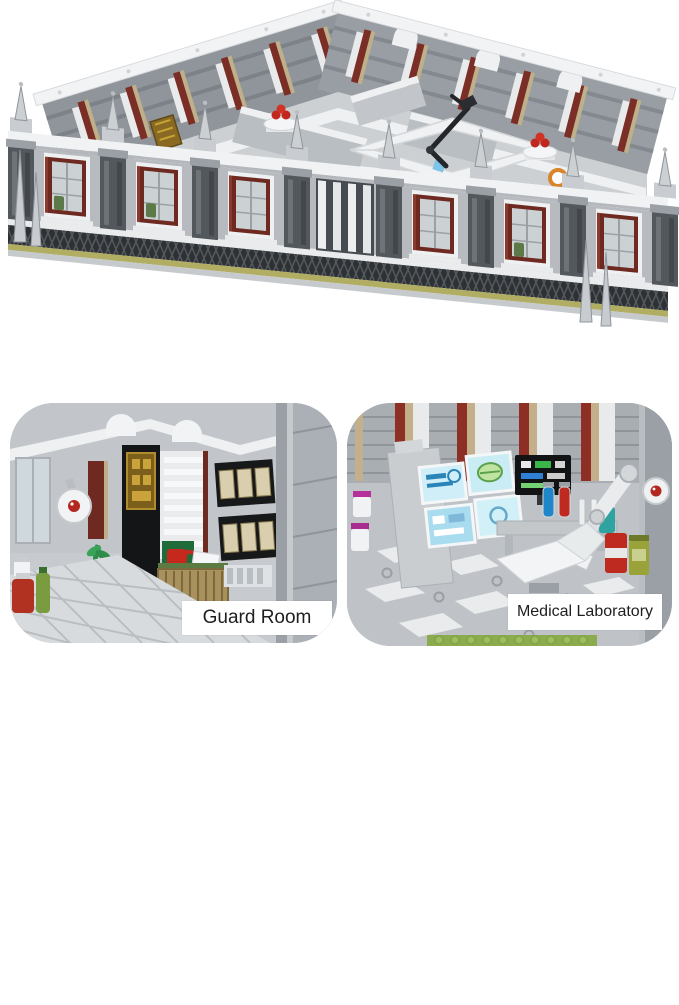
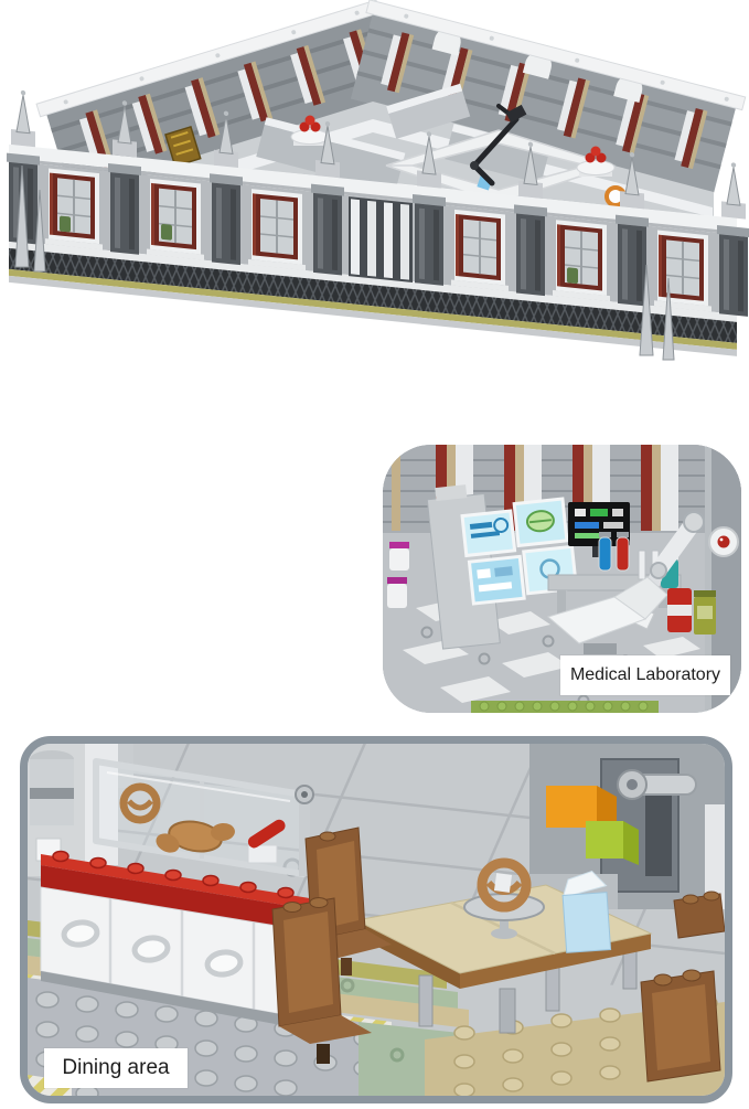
- Guard Room
  Medical Laboratory
+ Dining area
